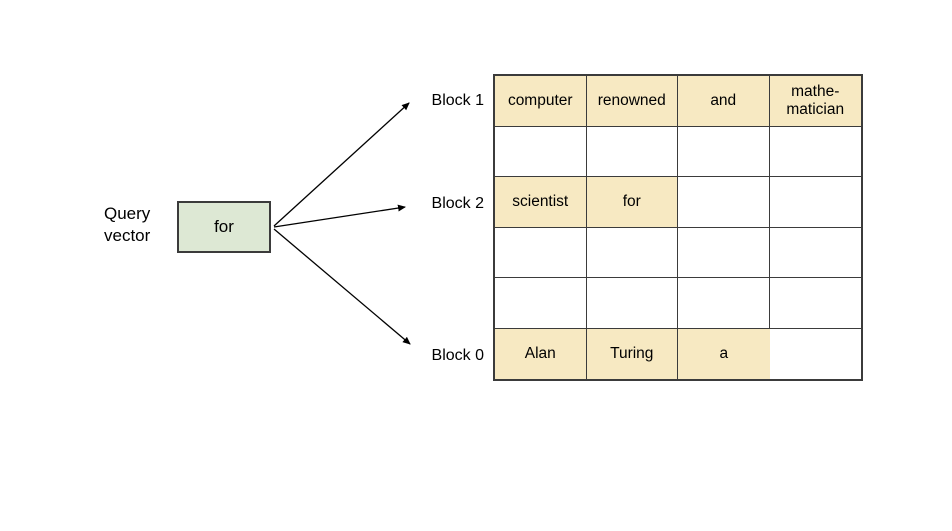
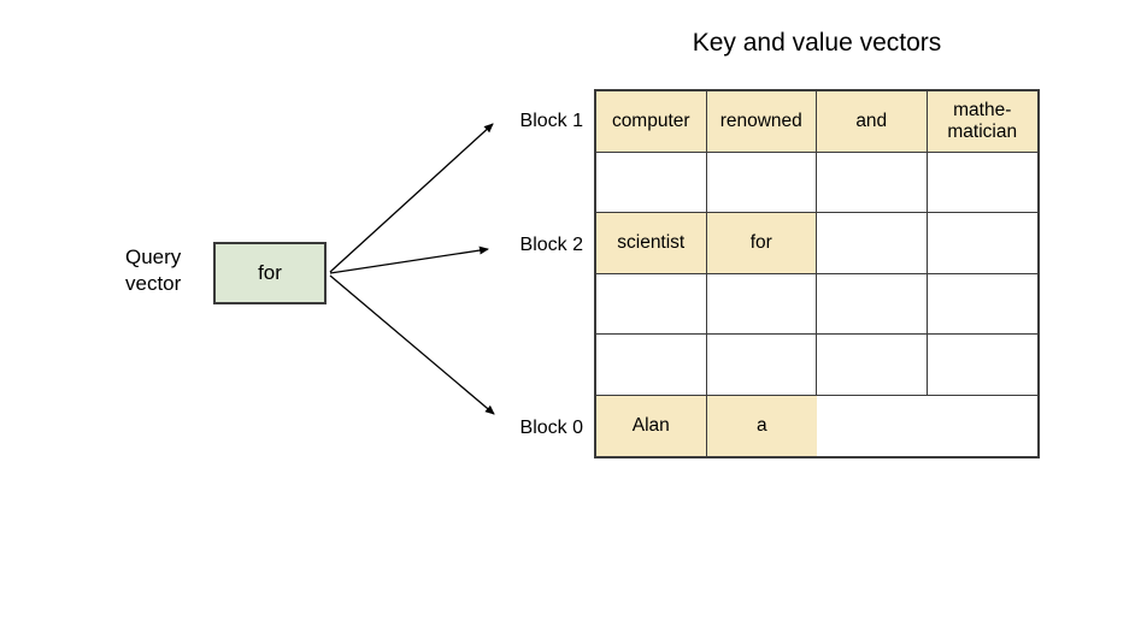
+ Key and value vectors
  Query vector
  for
  Block 1
  Block 2
  Block 0
  computer
  renowned
  and
  mathe-matician
  scientist
  for
  Alan
- Turing
  a
